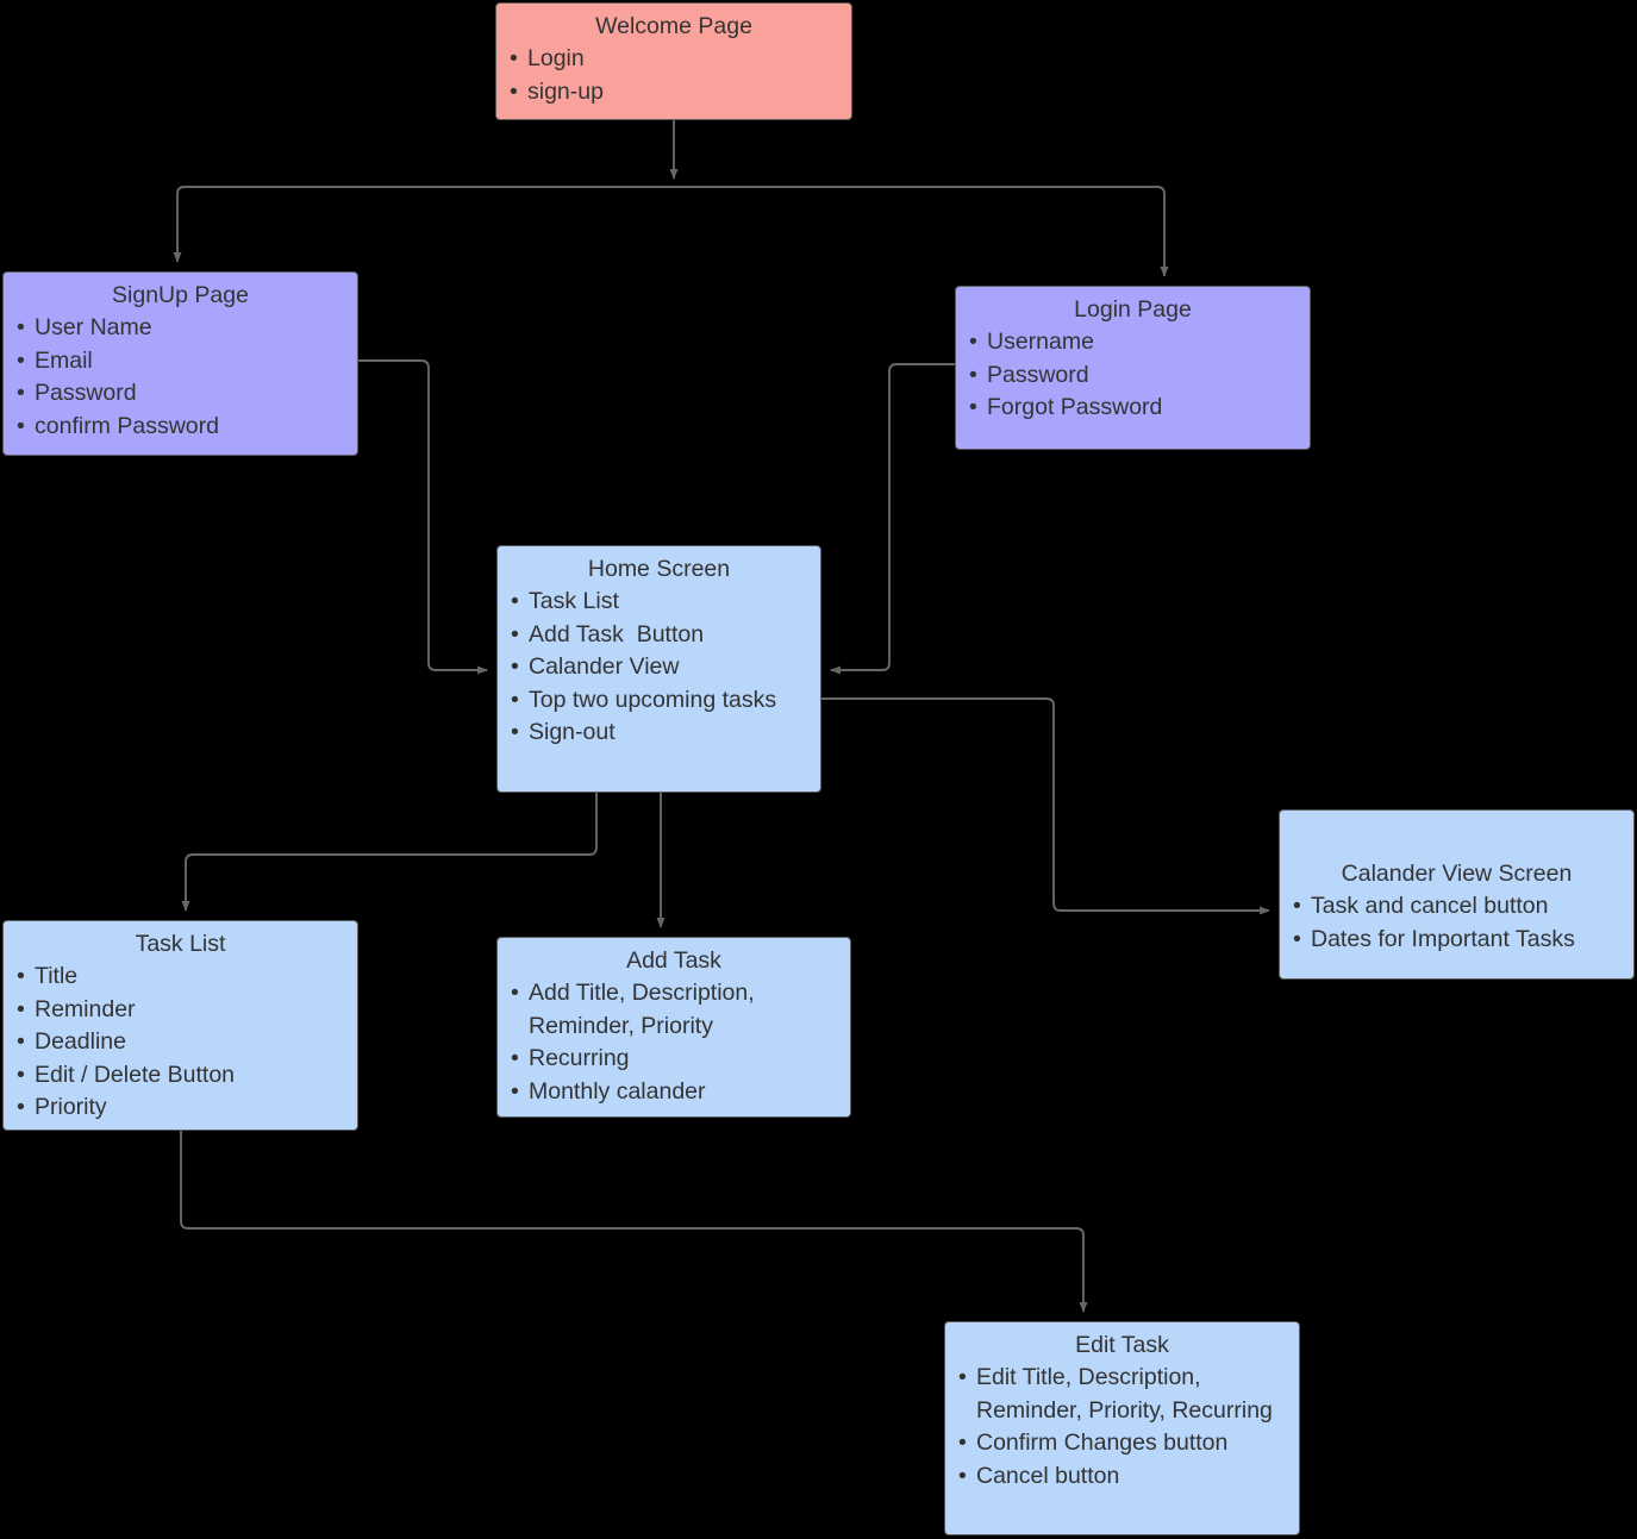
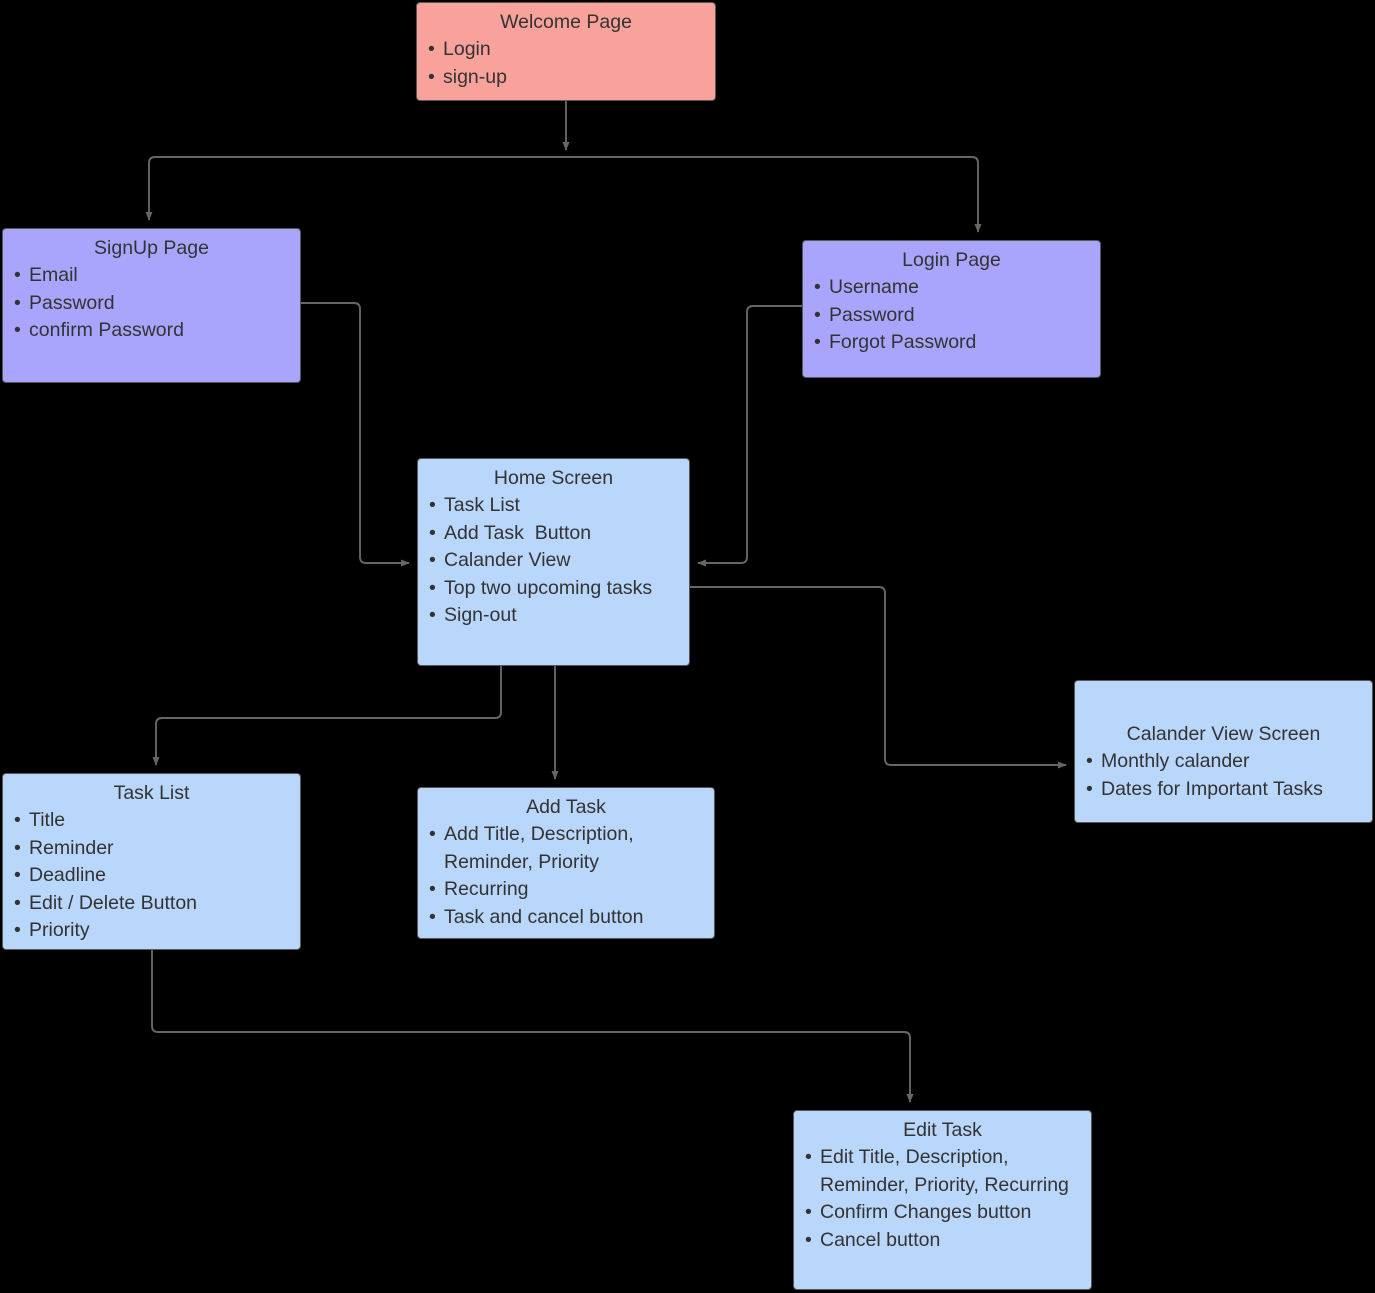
  Welcome Page
  Login
  sign-up
  SignUp Page
- User Name
  Email
  Password
  confirm Password
  Login Page
  Username
  Password
  Forgot Password
  Home Screen
  Task List
  Add Task Button
  Calander View
  Top two upcoming tasks
  Sign-out
  Calander View Screen
- Task and cancel button
+ Monthly calander
  Dates for Important Tasks
  Task List
  Title
  Reminder
  Deadline
  Edit / Delete Button
  Priority
  Add Task
  Add Title, Description, Reminder, Priority
  Recurring
- Monthly calander
+ Task and cancel button
  Edit Task
  Edit Title, Description, Reminder, Priority, Recurring
  Confirm Changes button
  Cancel button
